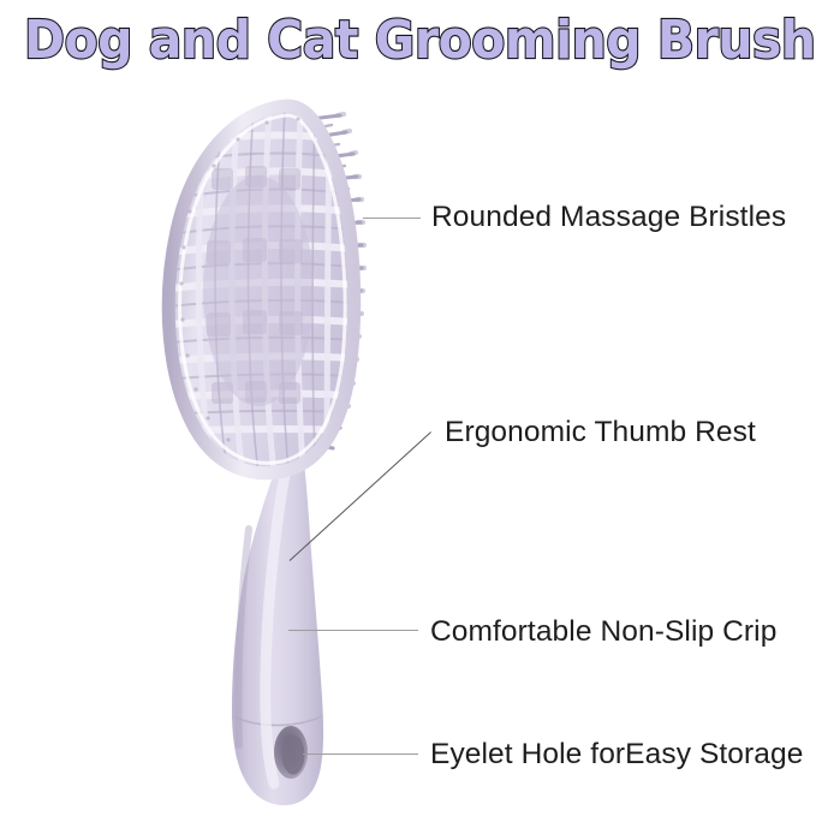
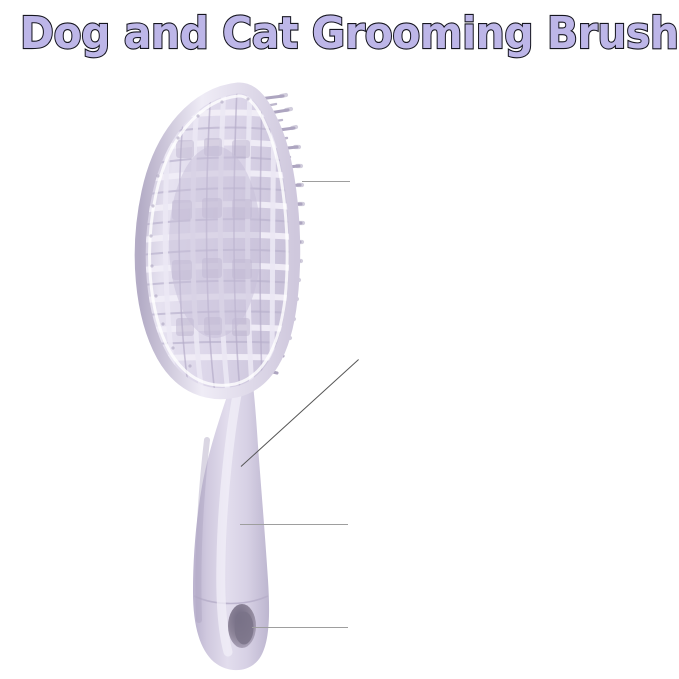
  Dog and Cat Grooming Bru
- Rounded Massage Bristles
- Ergonomic Thumb Rest
- Comfortable Non-Slip Crip
- Eyelet Hole forEasy Storage
